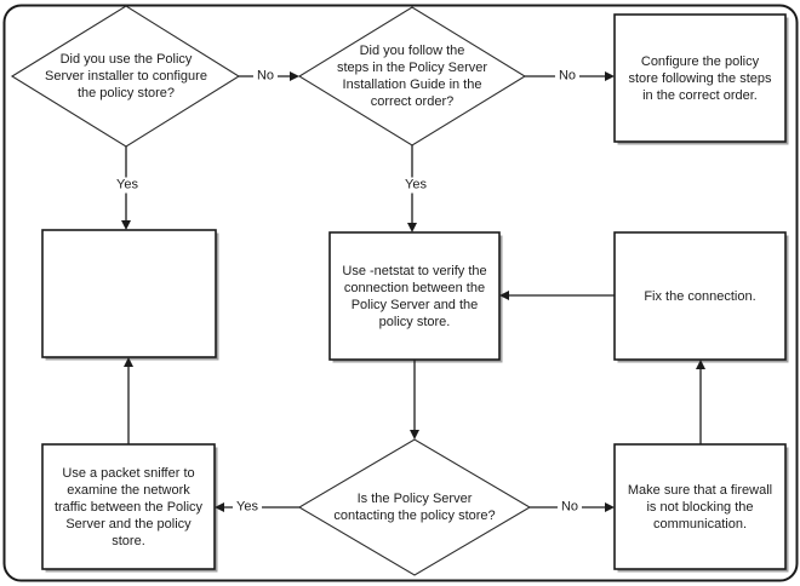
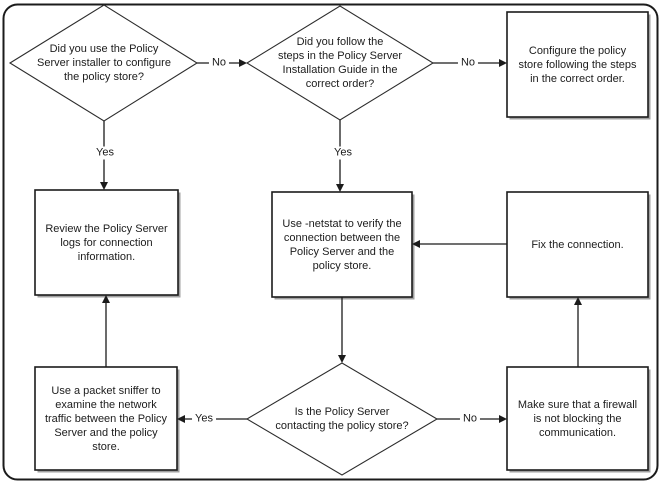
  Did you use the Policy
  Server installer to configure
  the policy store?
  Did you follow the
  steps in the Policy Server
  Installation Guide in the
  correct order?
  Configure the policy
  store following the steps
  in the correct order.
+ Review the Policy Server
+ logs for connection
+ information.
  Use -netstat to verify the
  connection between the
  Policy Server and the
  policy store.
  Fix the connection.
  Use a packet sniffer to
  examine the network
  traffic between the Policy
  Server and the policy
  store.
  Is the Policy Server
  contacting the policy store?
  Make sure that a firewall
  is not blocking the
  communication.
  No
  Yes
  No
  Yes
  Yes
  No
